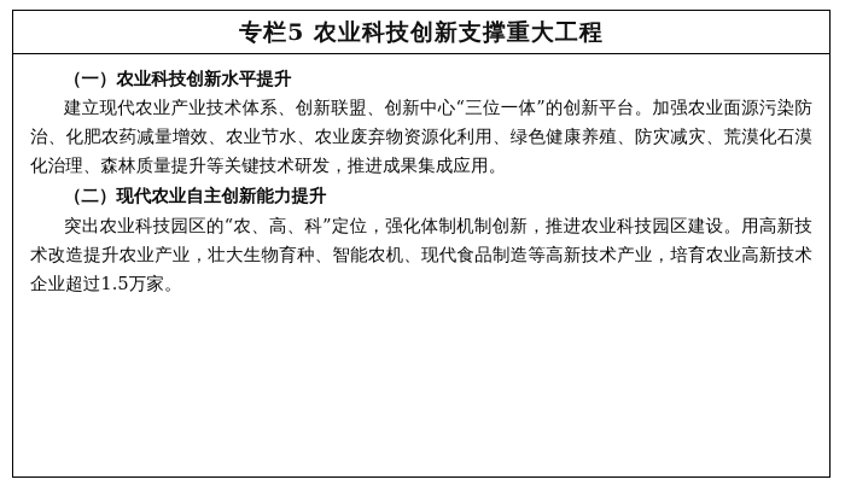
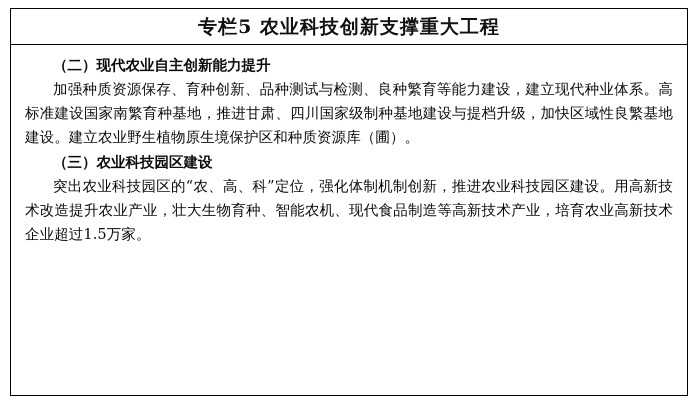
  专栏5 农业科技创新支撑重大工程
- （一）农业科技创新水平提升
- 建立现代农业产业技术体系、创新联盟、创新中心“三位一体”的创新平台。加强农业面源污染防治、化肥农药减量增效、农业节水、农业废弃物资源化利用、绿色健康养殖、防灾减灾、荒漠化石漠化治理、森林质量提升等关键技术研发，推进成果集成应用。
  （二）现代农业自主创新能力提升
+ 加强种质资源保存、育种创新、品种测试与检测、良种繁育等能力建设，建立现代种业体系。高标准建设国家南繁育种基地，推进甘肃、四川国家级制种基地建设与提档升级，加快区域性良繁基地建设。建立农业野生植物原生境保护区和种质资源库（圃）。
+ （三）农业科技园区建设
  突出农业科技园区的“农、高、科”定位，强化体制机制创新，推进农业科技园区建设。用高新技术改造提升农业产业，壮大生物育种、智能农机、现代食品制造等高新技术产业，培育农业高新技术企业超过1.5万家。
